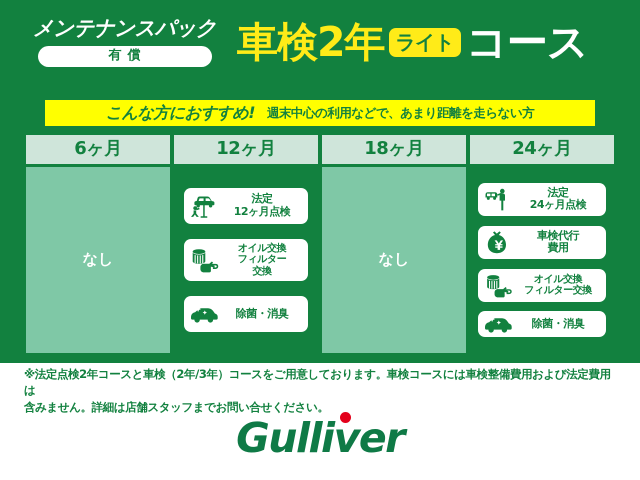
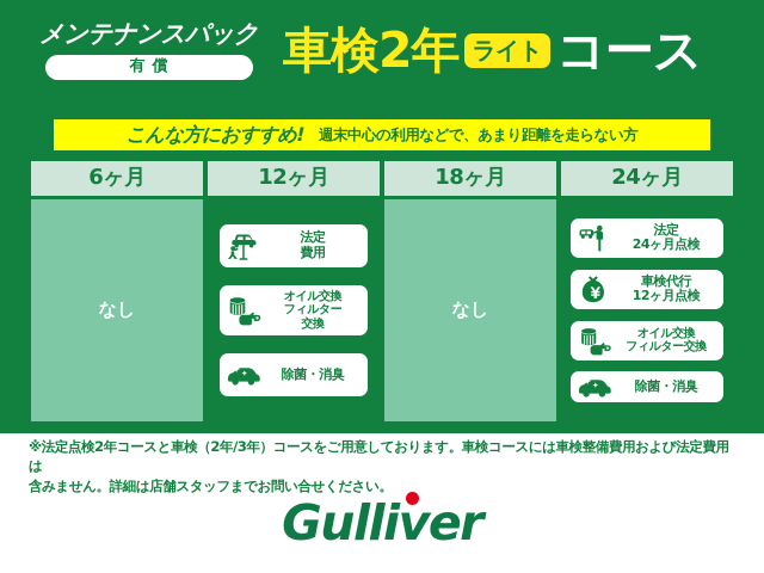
  メンテナンスパック
  有償
  車検2年
  ライト
  コース
  こんな方におすすめ!
  週末中心の利用などで、あまり距離を走らない方
  6ヶ月
  なし
  12ヶ月
  法定
- 12ヶ月点検
+ 費用
  オイル交換
  フィルター
  交換
  除菌・消臭
  18ヶ月
  なし
  24ヶ月
  法定
  24ヶ月点検
  車検代行
- 費用
+ 12ヶ月点検
  オイル交換
  フィルター交換
  除菌・消臭
  ※法定点検2年コースと車検（2年/3年）コースをご用意しております。車検コースには車検整備費用および法定費用は
  含みません。詳細は店舗スタッフまでお問い合せください。
  Gulliver
